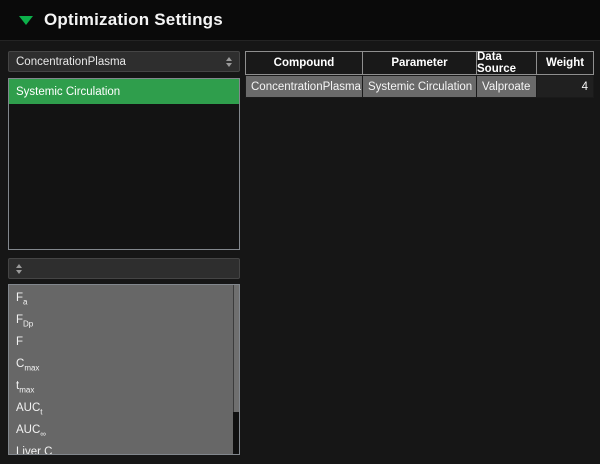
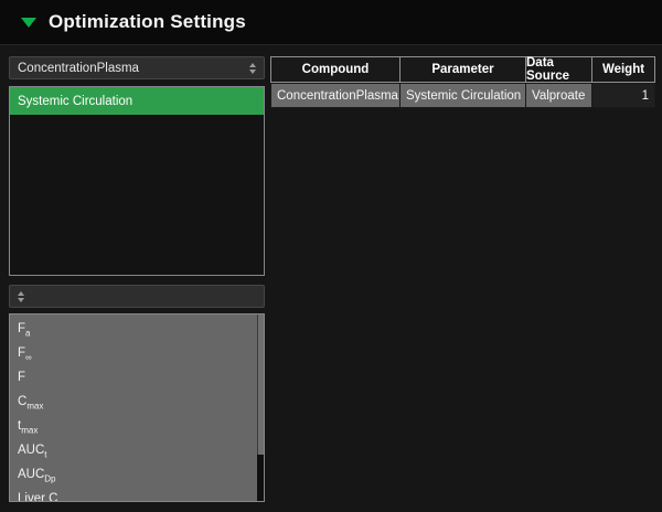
  Optimization Settings
  ConcentrationPlasma
  Systemic Circulation
  Fa
- FDp
+ F∞
  F
  Cmax
  tmax
  AUCt
- AUC∞
+ AUCDp
  Compound
  Parameter
  Data Source
  Weight
  ConcentrationPlasma
  Systemic Circulation
  Valproate
- 4
+ 1
